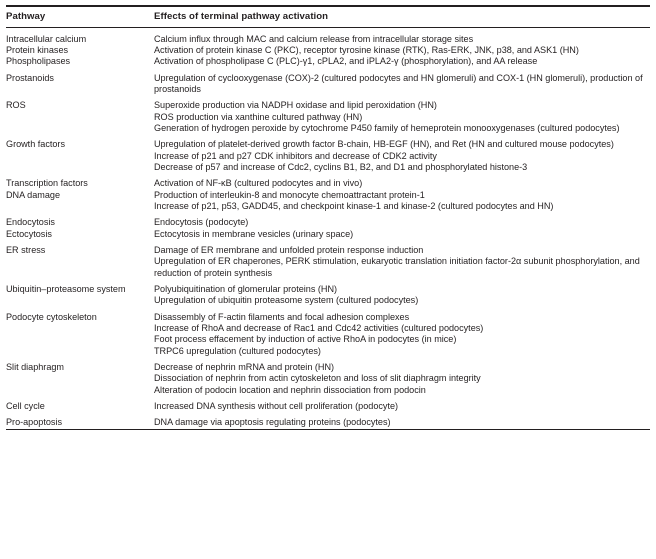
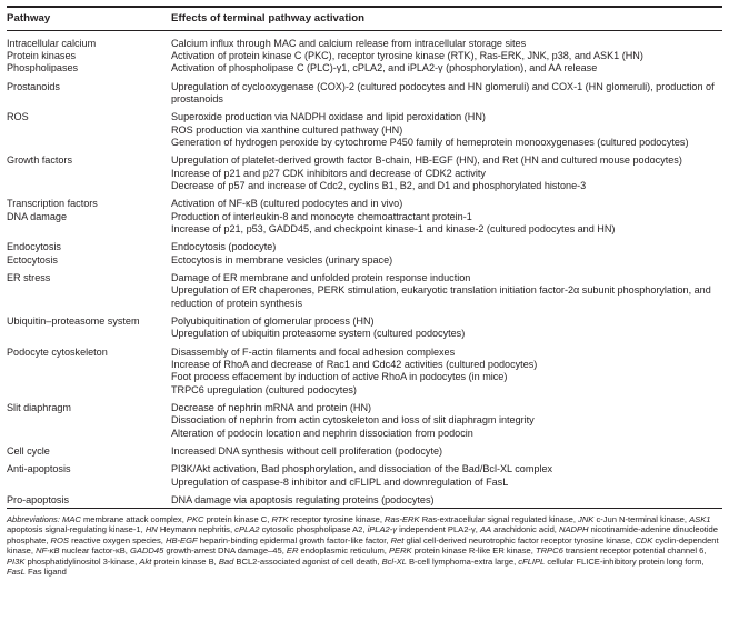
  Pathway	Effects of terminal pathway activation
  Intracellular calcium	Calcium influx through MAC and calcium release from intracellular storage sites
  Protein kinases	Activation of protein kinase C (PKC), receptor tyrosine kinase (RTK), Ras-ERK, JNK, p38, and ASK1 (HN)
  Phospholipases	Activation of phospholipase C (PLC)-γ1, cPLA2, and iPLA2-γ (phosphorylation), and AA release
  Prostanoids	Upregulation of cyclooxygenase (COX)-2 (cultured podocytes and HN glomeruli) and COX-1 (HN glomeruli), production of prostanoids
  ROS	Superoxide production via NADPH oxidase and lipid peroxidation (HN)ROS production via xanthine cultured pathway (HN)Generation of hydrogen peroxide by cytochrome P450 family of hemeprotein monooxygenases (cultured podocytes)
  Growth factors	Upregulation of platelet-derived growth factor B-chain, HB-EGF (HN), and Ret (HN and cultured mouse podocytes)Increase of p21 and p27 CDK inhibitors and decrease of CDK2 activityDecrease of p57 and increase of Cdc2, cyclins B1, B2, and D1 and phosphorylated histone-3
  Transcription factors	Activation of NF-κB (cultured podocytes and in vivo)
  DNA damage	Production of interleukin-8 and monocyte chemoattractant protein-1Increase of p21, p53, GADD45, and checkpoint kinase-1 and kinase-2 (cultured podocytes and HN)
  Endocytosis	Endocytosis (podocyte)
  Ectocytosis	Ectocytosis in membrane vesicles (urinary space)
  ER stress	Damage of ER membrane and unfolded protein response inductionUpregulation of ER chaperones, PERK stimulation, eukaryotic translation initiation factor-2α subunit phosphorylation, and reduction of protein synthesis
- Ubiquitin–proteasome system	Polyubiquitination of glomerular proteins (HN)Upregulation of ubiquitin proteasome system (cultured podocytes)
+ Ubiquitin–proteasome system	Polyubiquitination of glomerular process (HN)Upregulation of ubiquitin proteasome system (cultured podocytes)
  Podocyte cytoskeleton	Disassembly of F-actin filaments and focal adhesion complexesIncrease of RhoA and decrease of Rac1 and Cdc42 activities (cultured podocytes)Foot process effacement by induction of active RhoA in podocytes (in mice)TRPC6 upregulation (cultured podocytes)
  Slit diaphragm	Decrease of nephrin mRNA and protein (HN)Dissociation of nephrin from actin cytoskeleton and loss of slit diaphragm integrityAlteration of podocin location and nephrin dissociation from podocin
  Cell cycle	Increased DNA synthesis without cell proliferation (podocyte)
+ Anti-apoptosis	PI3K/Akt activation, Bad phosphorylation, and dissociation of the Bad/Bcl-XL complexUpregulation of caspase-8 inhibitor and cFLIPL and downregulation of FasL
  Pro-apoptosis	DNA damage via apoptosis regulating proteins (podocytes)
+ Abbreviations: MAC membrane attack complex, PKC protein kinase C, RTK receptor tyrosine kinase, Ras-ERK Ras-extracellular signal regulated kinase, JNK c-Jun N-terminal kinase, ASK1 apoptosis signal-regulating kinase-1, HN Heymann nephritis, cPLA2 cytosolic phospholipase A2, iPLA2-γ independent PLA2-γ, AA arachidonic acid, NADPH nicotinamide-adenine dinucleotide phosphate, ROS reactive oxygen species, HB-EGF heparin-binding epidermal growth factor-like factor, Ret glial cell-derived neurotrophic factor receptor tyrosine kinase, CDK cyclin-dependent kinase, NF-κB nuclear factor-κB, GADD45 growth-arrest DNA damage–45, ER endoplasmic reticulum, PERK protein kinase R-like ER kinase, TRPC6 transient receptor potential channel 6, PI3K phosphatidylinositol 3-kinase, Akt protein kinase B, Bad BCL2-associated agonist of cell death, Bcl-XL B-cell lymphoma-extra large, cFLIPL cellular FLICE-inhibitory protein long form, FasL Fas ligand
